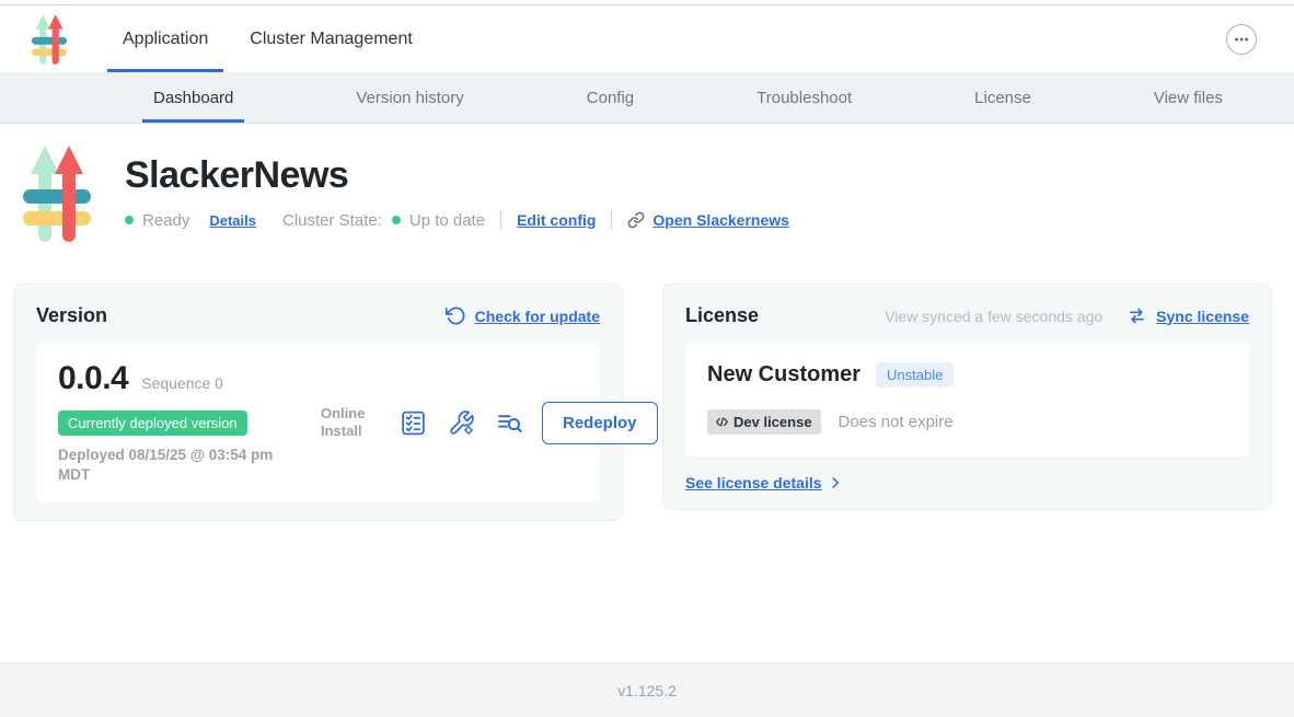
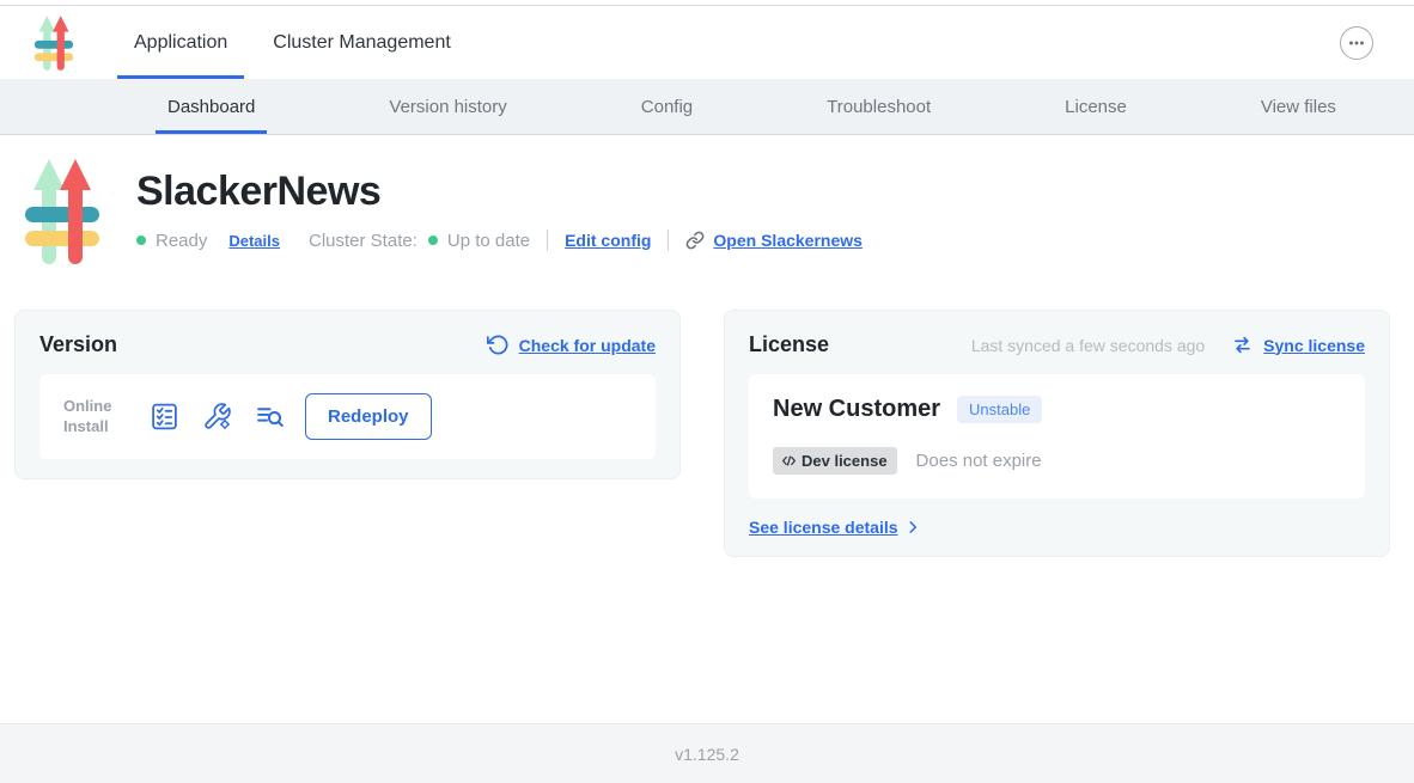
  Application
  Cluster Management
  Dashboard
  Version history
  Config
  Troubleshoot
  License
  View files
  SlackerNews
  Ready
  Details
  Cluster State:
  Up to date
  Edit config
  Open Slackernews
  Version
  Check for update
- 0.0.4
- Sequence 0
- Currently deployed version
- Deployed 08/15/25 @ 03:54 pm MDT
  Online Install
  Redeploy
  License
- View synced a few seconds ago
+ Last synced a few seconds ago
  Sync license
  New Customer
  Unstable
  Dev license
  Does not expire
  See license details
  v1.125.2
